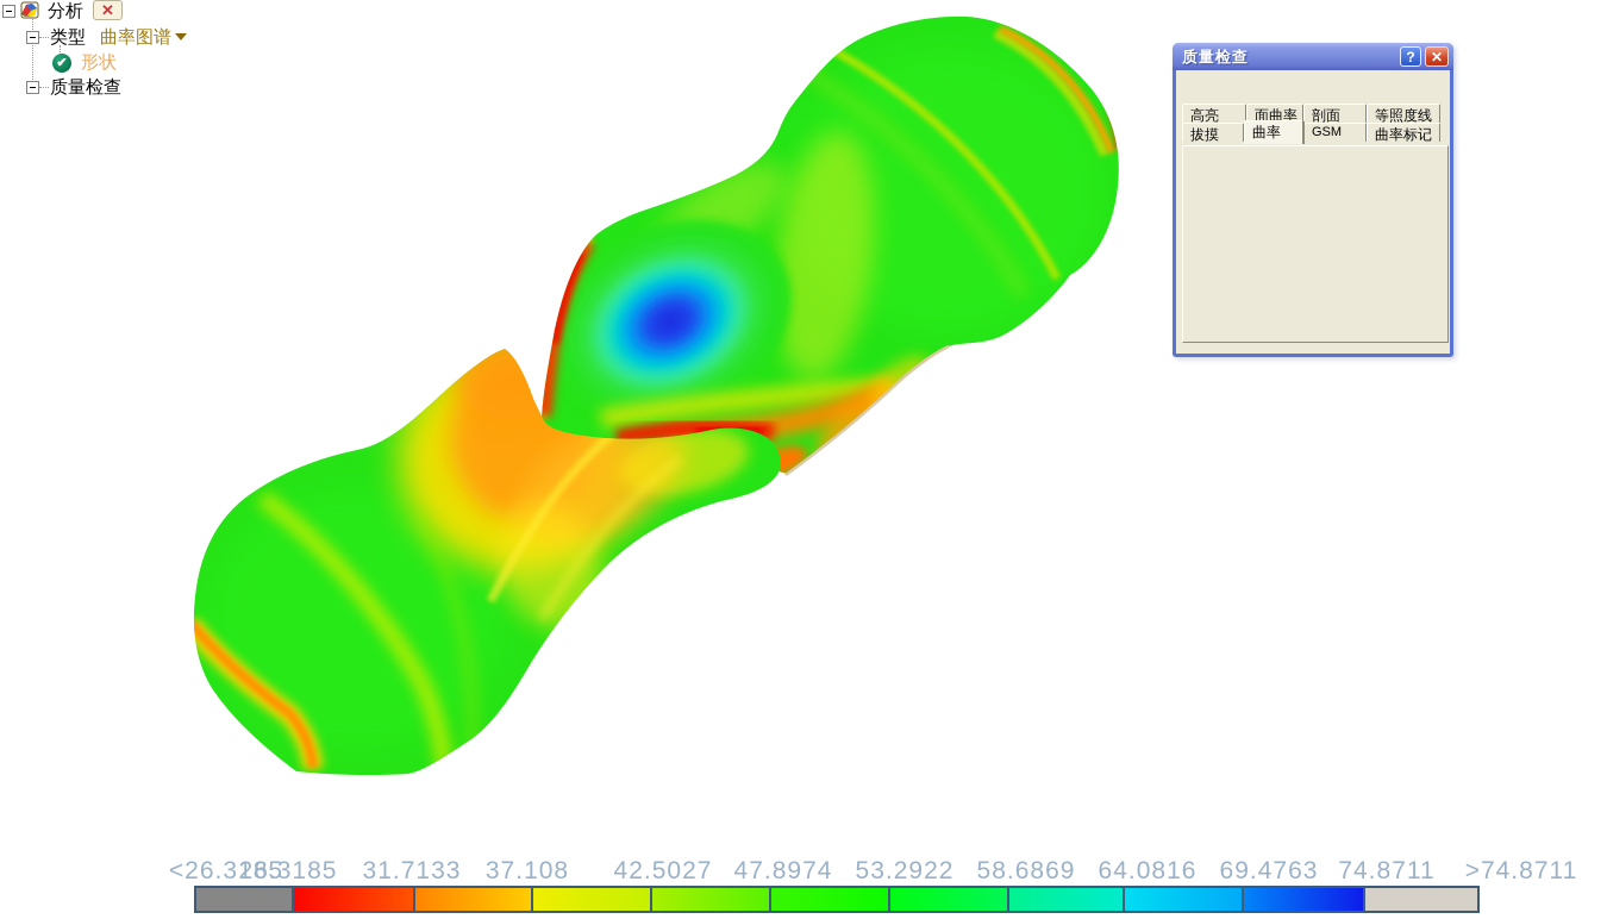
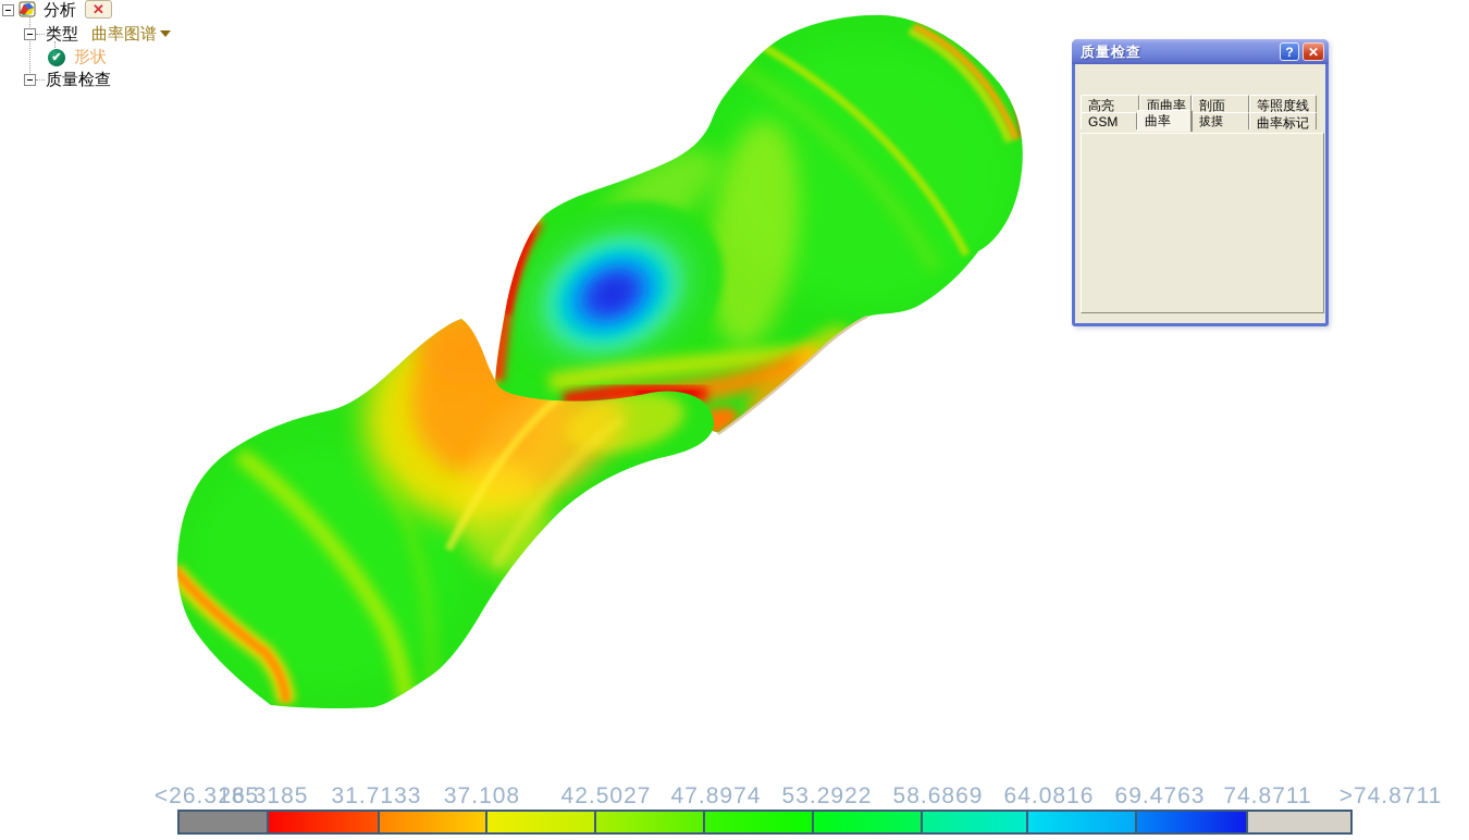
  分析
  ✕
  类型
  曲率图谱
  ✔
  形状
  质量检查
  质量检查
  ?
  ✕
  高亮
  面曲率
  剖面
  等照度线
- 拔摸
+ GSM
  曲率
- GSM
+ 拔摸
  曲率标记
  <26.3185
  26.3185
  31.7133
  37.108
  42.5027
  47.8974
  53.2922
  58.6869
  64.0816
  69.4763
  74.8711
  >74.8711
